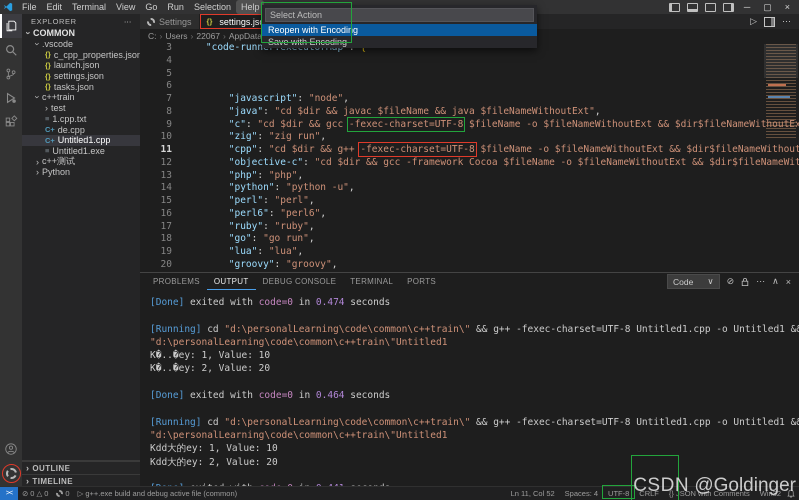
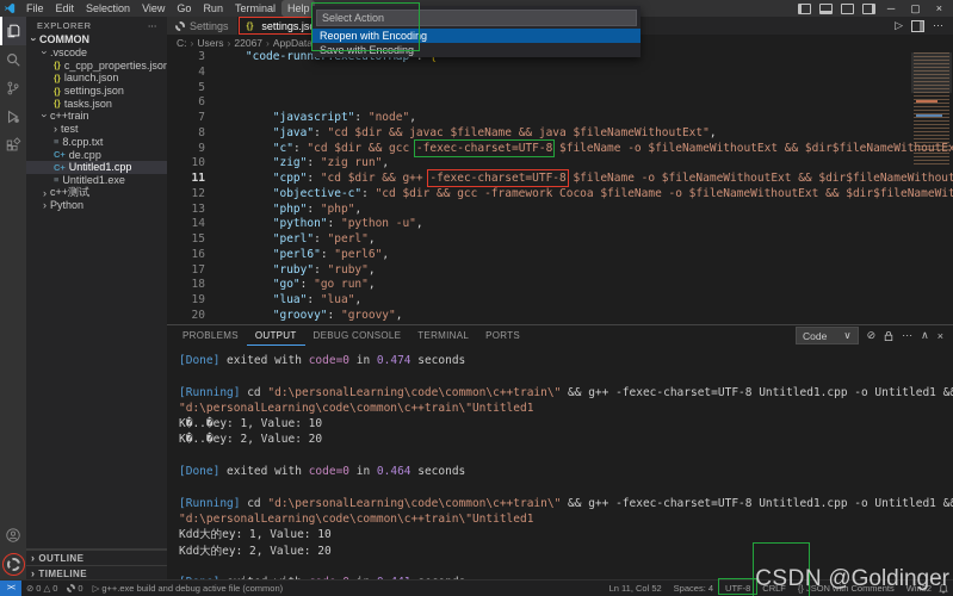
  File
  Edit
- Terminal
+ Selection
  View
  Go
  Run
- Selection
+ Terminal
  Help
  ─
  ▢
  ×
  EXPLORER
  ⋯
  COMMON
  .vscode
  {}
  c_cpp_properties.json
  {}
  launch.json
  {}
  settings.json
  {}
  tasks.json
  c++train
  ›
  test
  ≡
- 1.cpp.txt
+ 8.cpp.txt
  C+
  de.cpp
  C+
  Untitled1.cpp
  ≡
  Untitled1.exe
  ›
  c++测试
  ›
  Python
  ›
  OUTLINE
  ›
  TIMELINE
  Settings
  {}
  settings.js
  ▷
  ⋯
  C:
  ›
  Users
  ›
  22067
  ›
  AppData
  3
  4
  5
  6
  7
  "javascript": "node",
  8
  "java": "cd $dir && javac $fileName && java $fileNameWithoutExt",
  9
  "c": "cd $dir && gcc -fexec-charset=UTF-8 $fileName -o $fileNameWithoutExt && $dir$fileNameWitx
  10
  "zig": "zig run",
  11
  "cpp": "cd $dir && g++ -fexec-charset=UTF-8 $fileName -o $fileNameWithoutExt && $dir$fileNameWithout
  12
  "objective-c": "cd $dir && gcc -framework Cocoa $fileName -o $fileNameWithoutExt && $dir$fileNameWit
  13
  "php": "php",
  14
  "python": "python -u",
  15
  "perl": "perl",
  16
  "perl6": "perl6",
  17
  "ruby": "ruby",
  18
  "go": "go run",
  19
  "lua": "lua",
  20
  "groovy": "groovy",
  PROBLEMS
  OUTPUT
  DEBUG CONSOLE
  TERMINAL
  PORTS
  Code
  ∨
  ⊘
  ⋯
  ∧
  ×
  [Done] exited with code=0 in 0.474 seconds
  [Running] cd "d:\personalLearning\code\common\c++train\" && g++ -fexec-charset=UTF-8 Untitled1.cpp -o Untitled1 &
  "d:\personalLearning\code\common\c++train\"Untitled1
  K�..�ey: 1, Value: 10
  K�..�ey: 2, Value: 20
  [Done] exited with code=0 in 0.464 seconds
  [Running] cd "d:\personalLearning\code\common\c++train\" && g++ -fexec-charset=UTF-8 Untitled1.cpp -o Untitled1 &
  "d:\personalLearning\code\common\c++train\"Untitled1
  Kdd大的ey: 1, Value: 10
  Kdd大的ey: 2, Value: 20
  ⊘
  0
  △
  0
  0
  ▷
  g++.exe build and debug active file (common)
  Ln 11, Col 52
  Spaces: 4
  UTF-8
  CRLF
  {} JSON with Comments
  Win32
  Select Action
  Reopen with Encoding
  Save with Encoding
  CSDN @Goldinger
